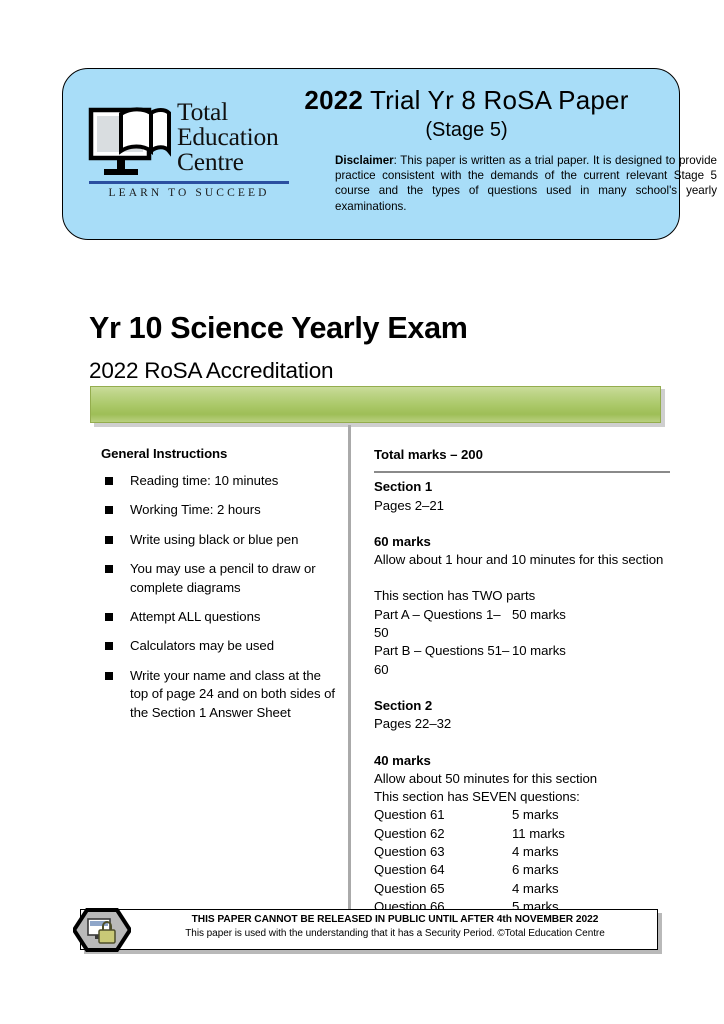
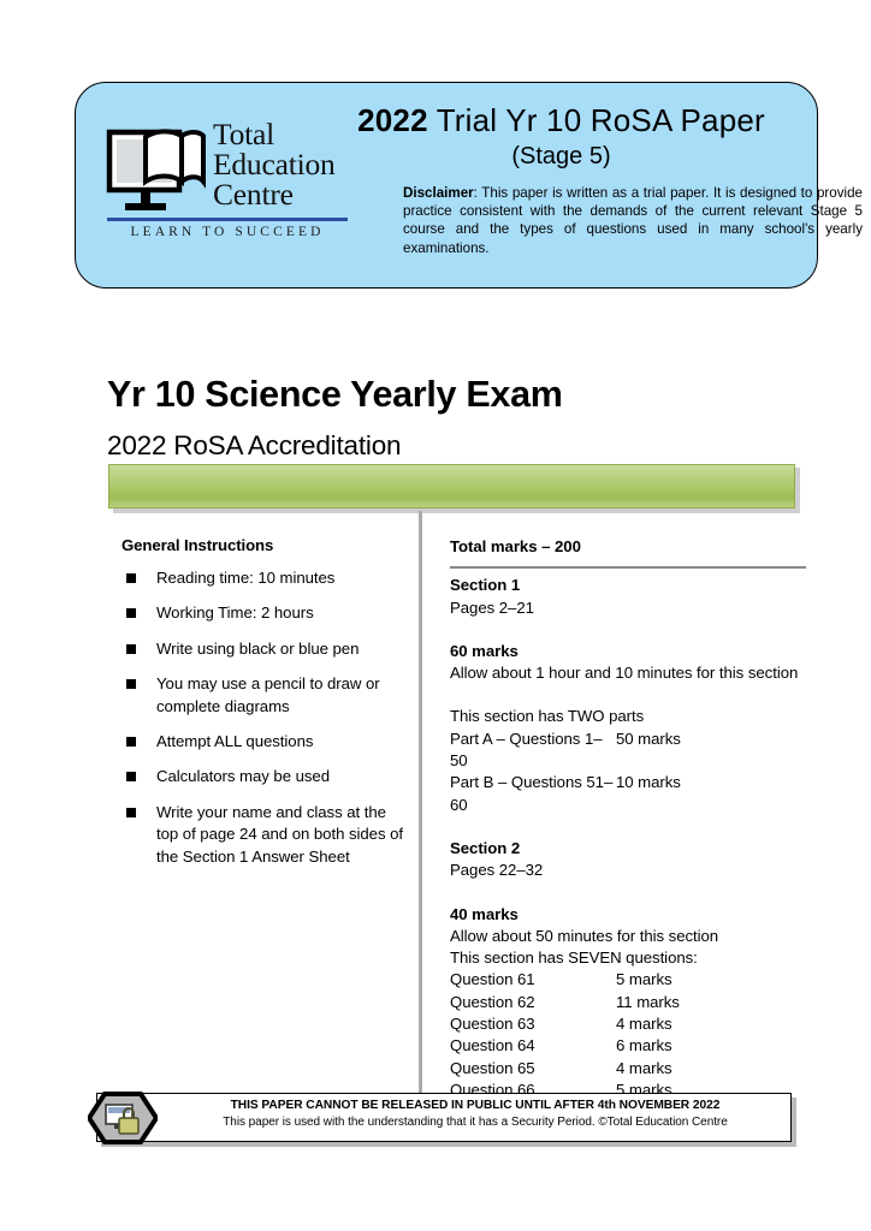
  Total
  Education
  Centre
  LEARN TO SUCCEED
- 2022 Trial Yr 8 RoSA Paper
+ 2022 Trial Yr 10 RoSA Paper
  (Stage 5)
  Disclaimer: This paper is written as a trial paper. It is designed to provide practice consistent with the demands of the current relevant Stage 5 course and the types of questions used in many school's yearly examinations.
  Yr 10 Science Yearly Exam
  2022 RoSA Accreditation
  General Instructions
  Reading time: 10 minutes
  Working Time: 2 hours
  Write using black or blue pen
  You may use a pencil to draw or complete diagrams
  Attempt ALL questions
  Calculators may be used
  Write your name and class at the top of page 24 and on both sides of the Section 1 Answer Sheet
  Total marks – 200
  Section 1
  Pages 2–21
  60 marks
  Allow about 1 hour and 10 minutes for this section
  This section has TWO parts
  Part A – Questions 1–50
  50 marks
  Part B – Questions 51–60
  10 marks
  Section 2
  Pages 22–32
  40 marks
  Allow about 50 minutes for this section
  This section has SEVEN questions:
  Question 61
  5 marks
  Question 62
  11 marks
  Question 63
  4 marks
  Question 64
  6 marks
  Question 65
  4 marks
  Question 66
  5 marks
  THIS PAPER CANNOT BE RELEASED IN PUBLIC UNTIL AFTER 4th NOVEMBER 2022
  This paper is used with the understanding that it has a Security Period. ©Total Education Centre
